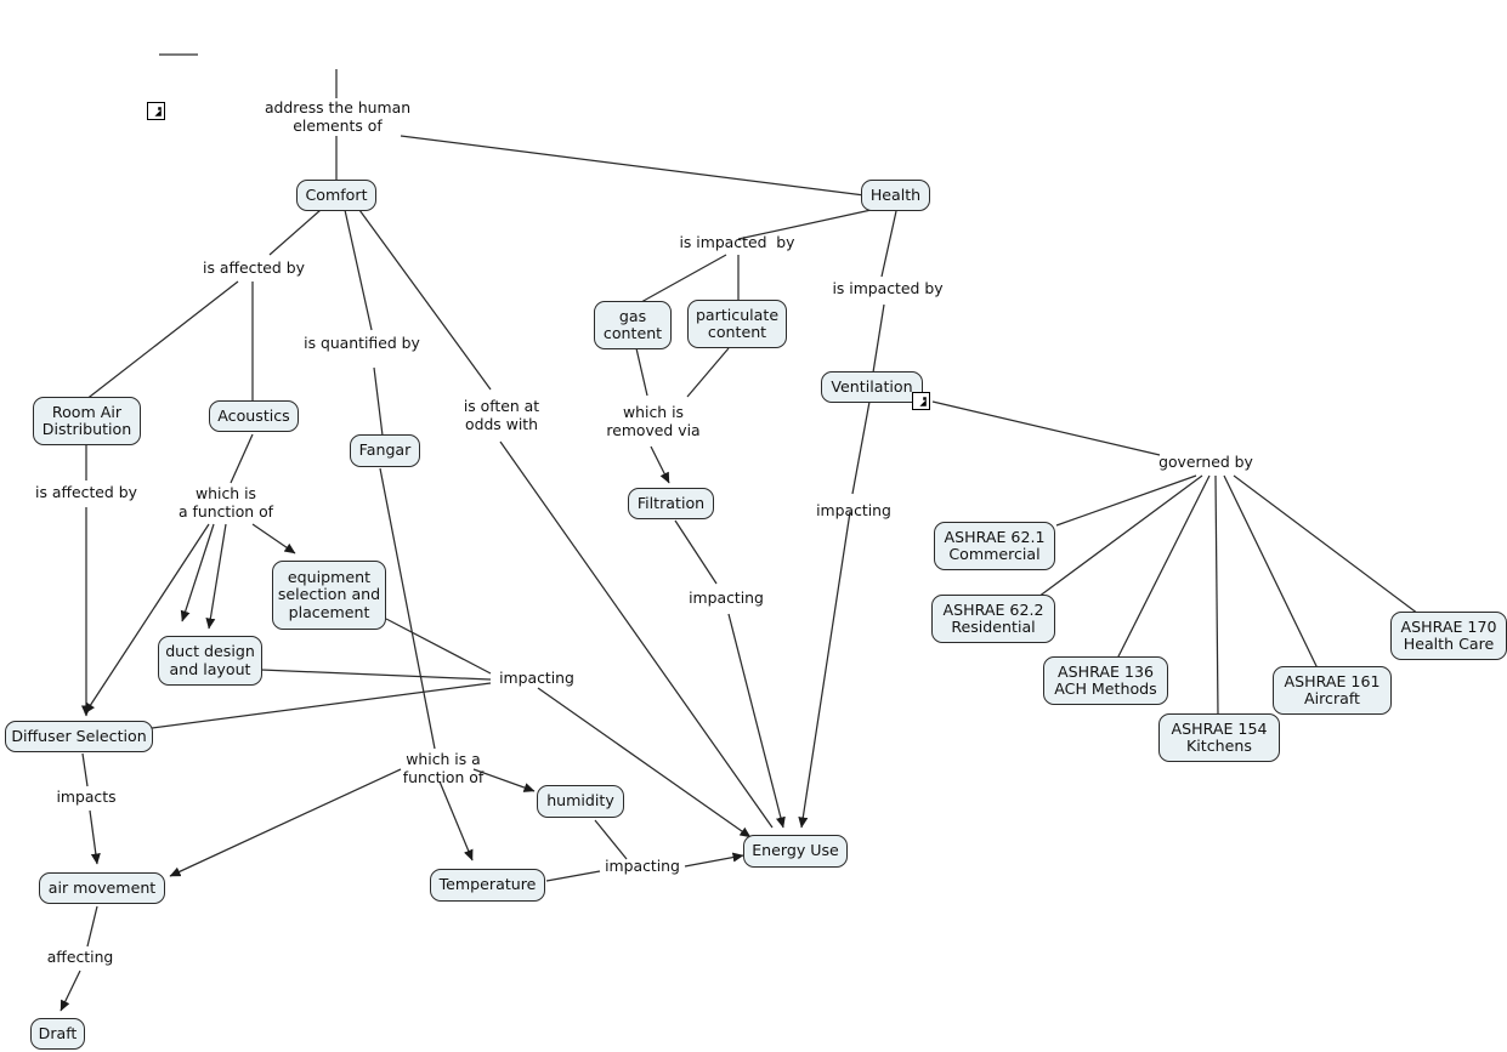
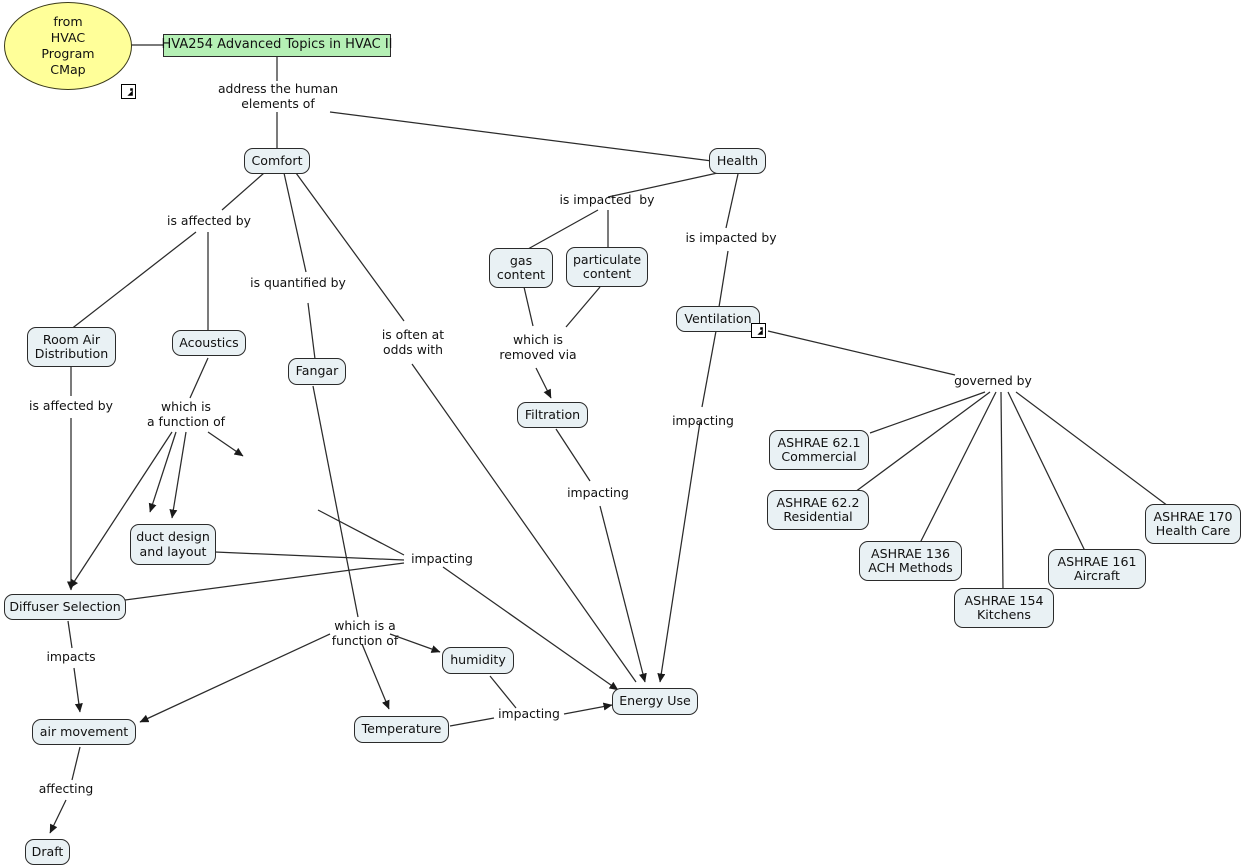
+ from
+ HVAC
+ Program
+ CMap
+ HVA254 Advanced Topics in HVAC II
  Comfort
  Health
  gas
  content
  particulate
  content
  Filtration
  Ventilation
  Room Air
  Distribution
  Acoustics
  Fangar
- equipment
- selection and
- placement
  duct design
  and layout
  Diffuser Selection
  air movement
  Draft
  humidity
  Temperature
  Energy Use
  ASHRAE 62.1
  Commercial
  ASHRAE 62.2
  Residential
  ASHRAE 136
  ACH Methods
  ASHRAE 154
  Kitchens
  ASHRAE 161
  Aircraft
  ASHRAE 170
  Health Care
  address the human
  elements of
  is affected by
  is quantified by
  is often at
  odds with
  is impacted by
  is impacted by
  which is
  removed via
  impacting
  impacting
  is affected by
  which is
  a function of
  impacts
  affecting
  impacting
  which is a
  function of
  impacting
  governed by
